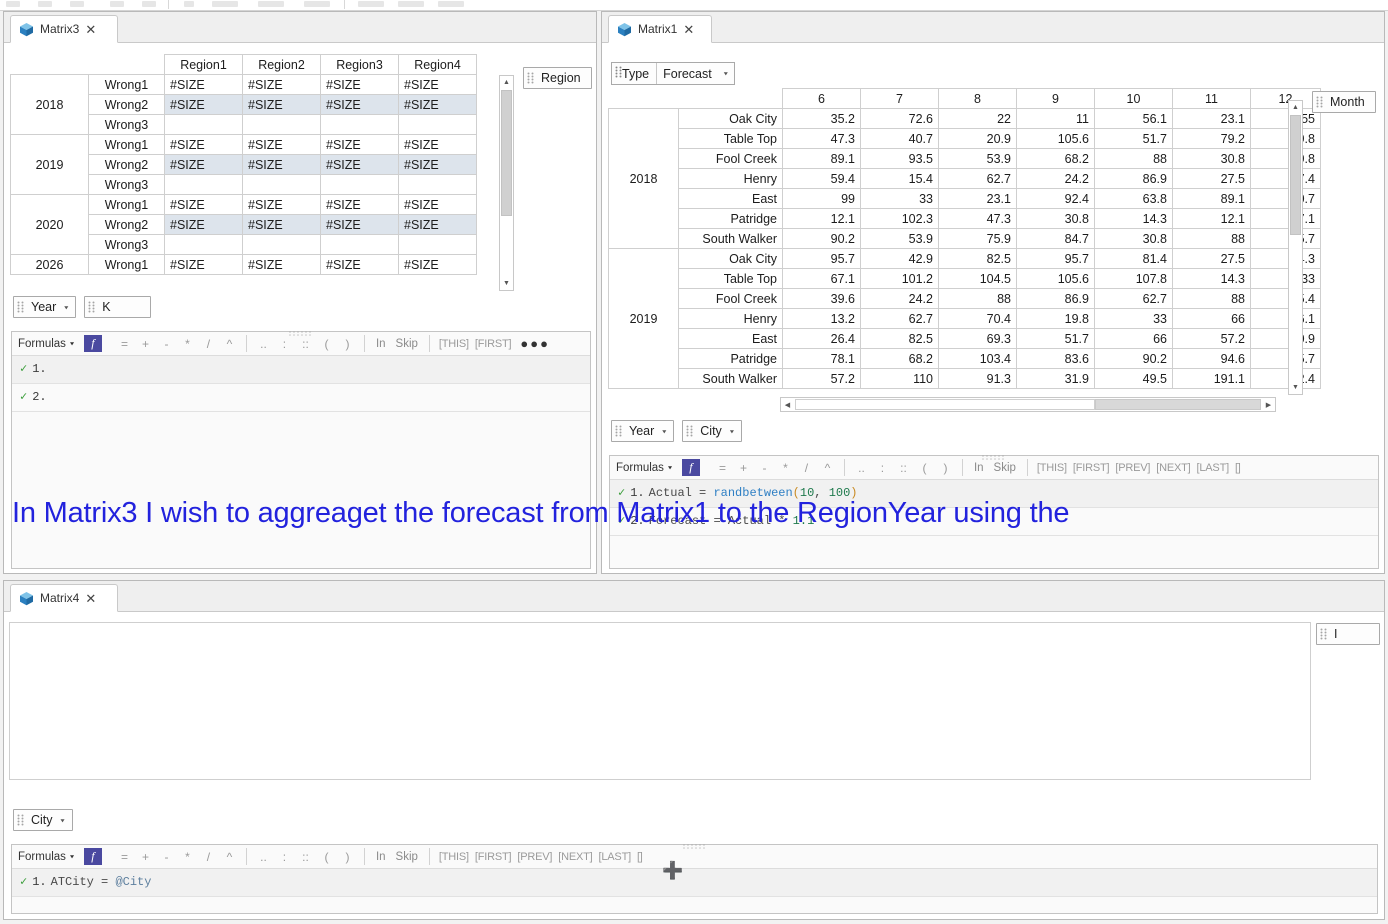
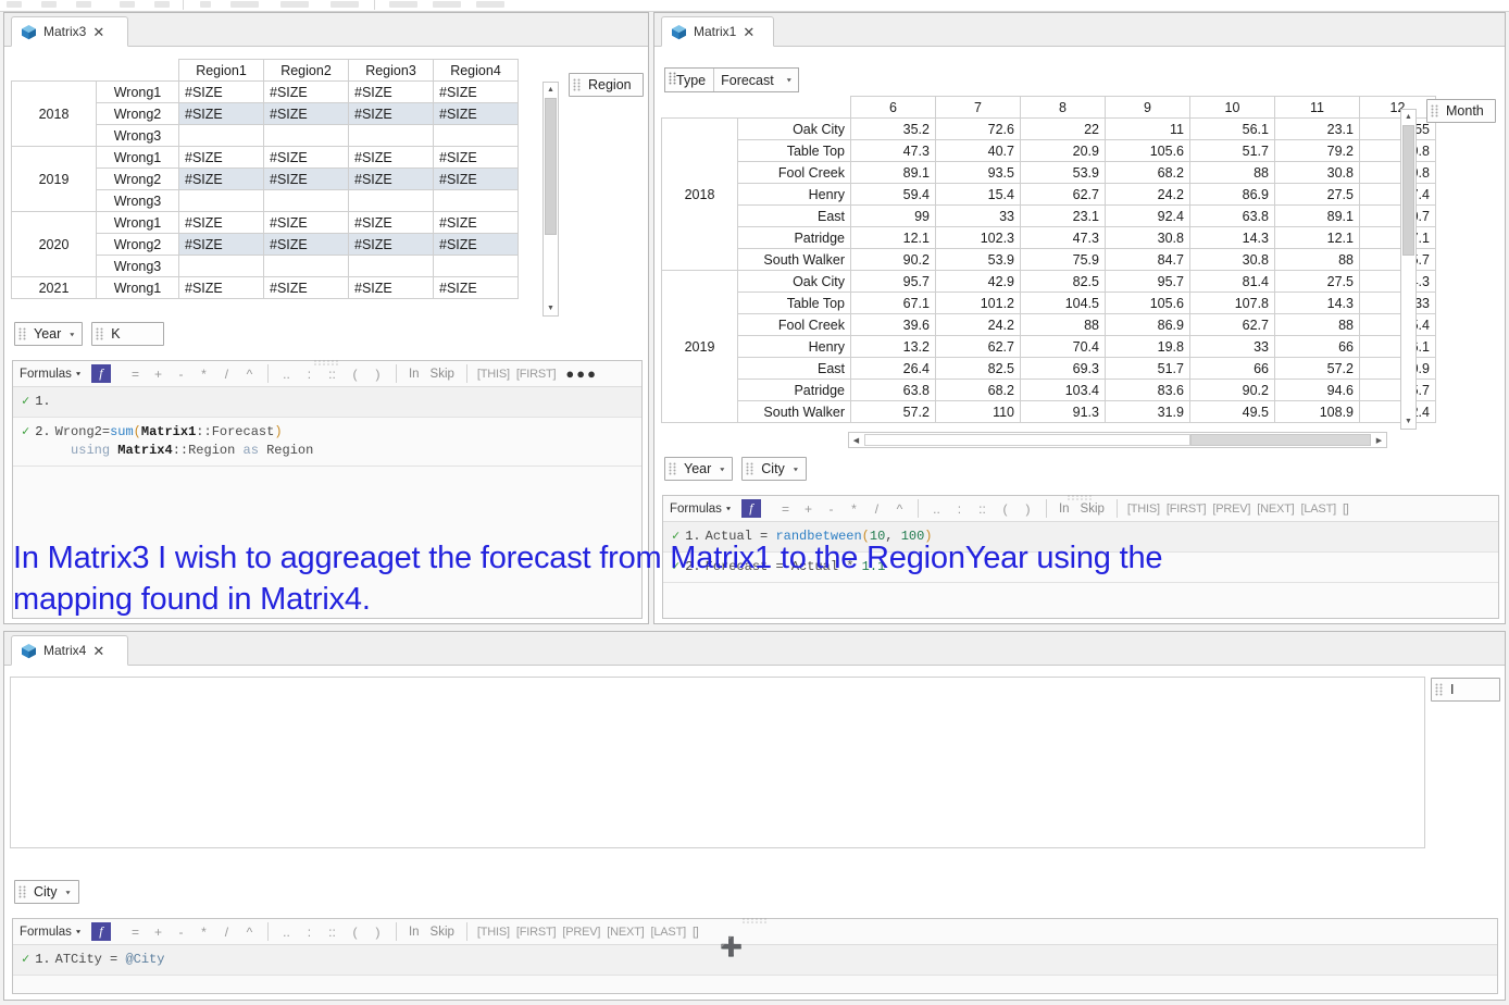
  Matrix3
  ✕
  		Region1	Region2	Region3	Region4
  2018	Wrong1	#SIZE	#SIZE	#SIZE	#SIZE
  Wrong2	#SIZE	#SIZE	#SIZE	#SIZE
  Wrong3
  2019	Wrong1	#SIZE	#SIZE	#SIZE	#SIZE
  Wrong2	#SIZE	#SIZE	#SIZE	#SIZE
  Wrong3
  2020	Wrong1	#SIZE	#SIZE	#SIZE	#SIZE
  Wrong2	#SIZE	#SIZE	#SIZE	#SIZE
  Wrong3
- 2026	Wrong1	#SIZE	#SIZE	#SIZE	#SIZE
+ 2021	Wrong1	#SIZE	#SIZE	#SIZE	#SIZE
  Region
  Year
  K
  Formulas
  f
  =
  +
  -
  *
  /
  ^
  ..
  :
  ::
  (
  )
  In
  Skip
  [THIS]
  [FIRST]
  ●●●
  ✓
  1.
  ✓
  2.
+ Wrong2=sum(Matrix1::Forecast) using Matrix4::Region as Region
  Matrix1
  ✕
  Type
  Forecast
  		6	7	8	9	10	11	12
  2018	Oak City	35.2	72.6	22	11	56.1	23.1	55
  Table Top	47.3	40.7	20.9	105.6	51.7	79.2	.8
  Fool Creek	89.1	93.5	53.9	68.2	88	30.8	.8
  Henry	59.4	15.4	62.7	24.2	86.9	27.5	.4
  East	99	33	23.1	92.4	63.8	89.1	.7
  Patridge	12.1	102.3	47.3	30.8	14.3	12.1	.1
  South Walker	90.2	53.9	75.9	84.7	30.8	88	.7
  2019	Oak City	95.7	42.9	82.5	95.7	81.4	27.5	.3
  Table Top	67.1	101.2	104.5	105.6	107.8	14.3	33
  Fool Creek	39.6	24.2	88	86.9	62.7	88	.4
  Henry	13.2	62.7	70.4	19.8	33	66	.1
  East	26.4	82.5	69.3	51.7	66	57.2	.9
- Patridge	78.1	68.2	103.4	83.6	90.2	94.6	.7
+ Patridge	63.8	68.2	103.4	83.6	90.2	94.6	.7
- South Walker	57.2	110	91.3	31.9	49.5	191.1	.4
+ South Walker	57.2	110	91.3	31.9	49.5	108.9	.4
  Month
  Year
  City
  Formulas
  f
  =
  +
  -
  *
  /
  ^
  ..
  :
  ::
  (
  )
  In
  Skip
  [THIS]
  [FIRST]
  [PREV]
  [NEXT]
  [LAST]
  []
  ✓
  1.
  Actual = randbetween(10, 100)
  ✓
  2.
  Forecast = Actual * 1.1
  Matrix4
  ✕
  I
  City
  Formulas
  f
  =
  +
  -
  *
  /
  ^
  ..
  :
  ::
  (
  )
  In
  Skip
  [THIS]
  [FIRST]
  [PREV]
  [NEXT]
  [LAST]
  []
  ✓
  1.
  ATCity = @City
  ➕
  In Matrix3 I wish to aggreaget the forecast from Matrix1 to the RegionYear using the
+ mapping found in Matrix4.
